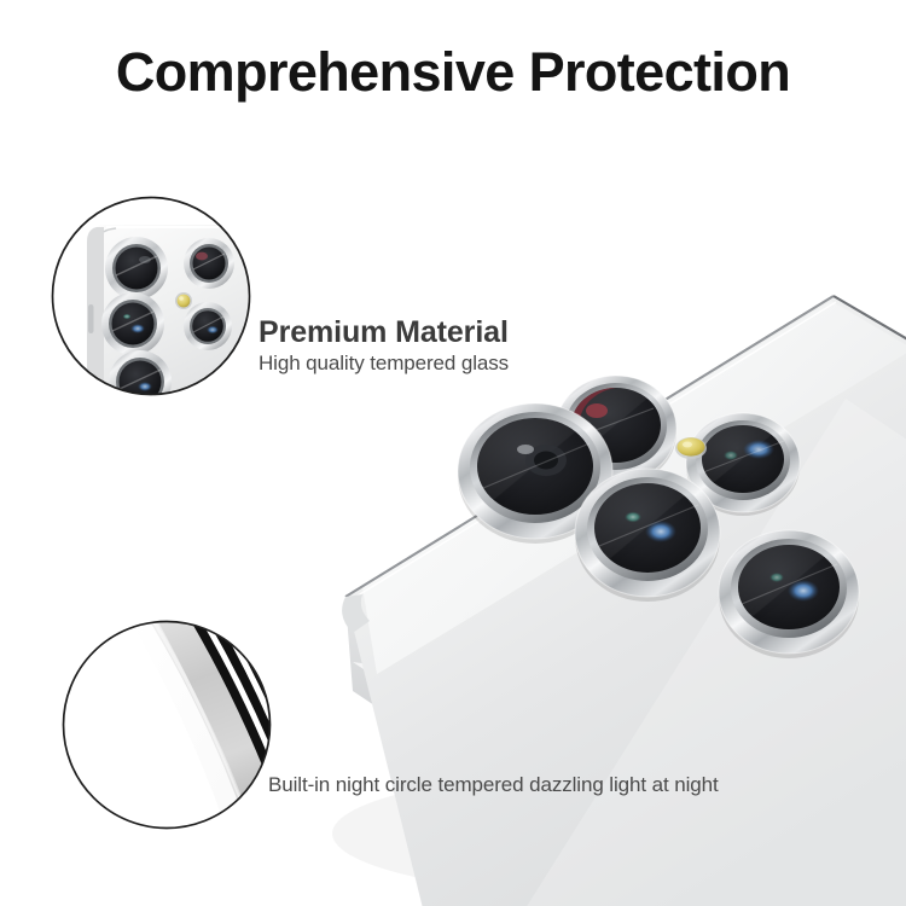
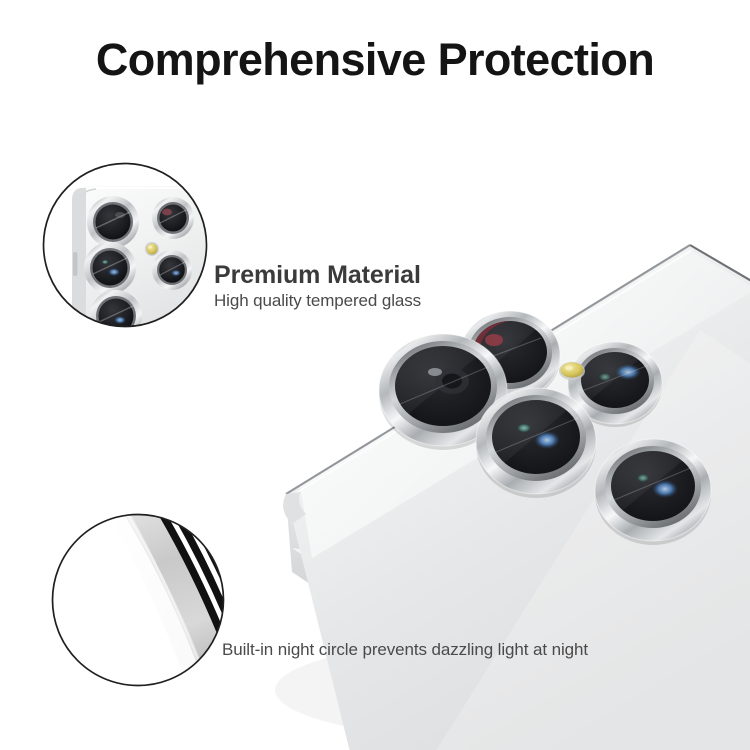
  Comprehensive Protection
  Premium Material
  High quality tempered glass
- Built-in night circle tempered dazzling light at night
+ Built-in night circle prevents dazzling light at night
